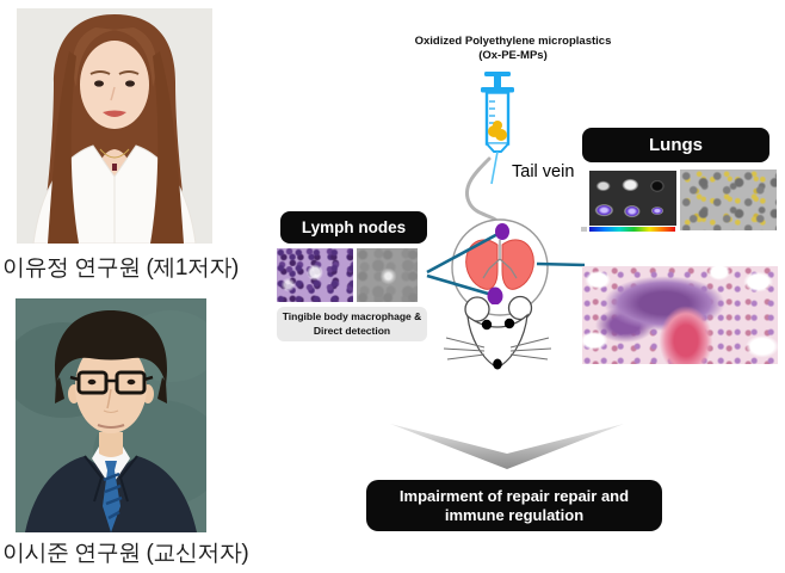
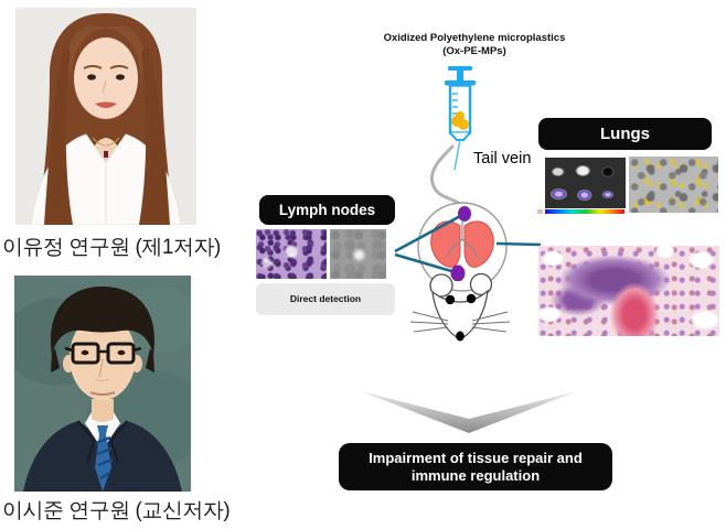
  이유정 연구원 (제1저자)
  이시준 연구원 (교신저자)
  Oxidized Polyethylene microplastics
  (Ox-PE-MPs)
  Tail vein
  Lymph nodes
- Tingible body macrophage &
  Direct detection
  Lungs
- Impairment of repair repair and
+ Impairment of tissue repair and
  immune regulation
